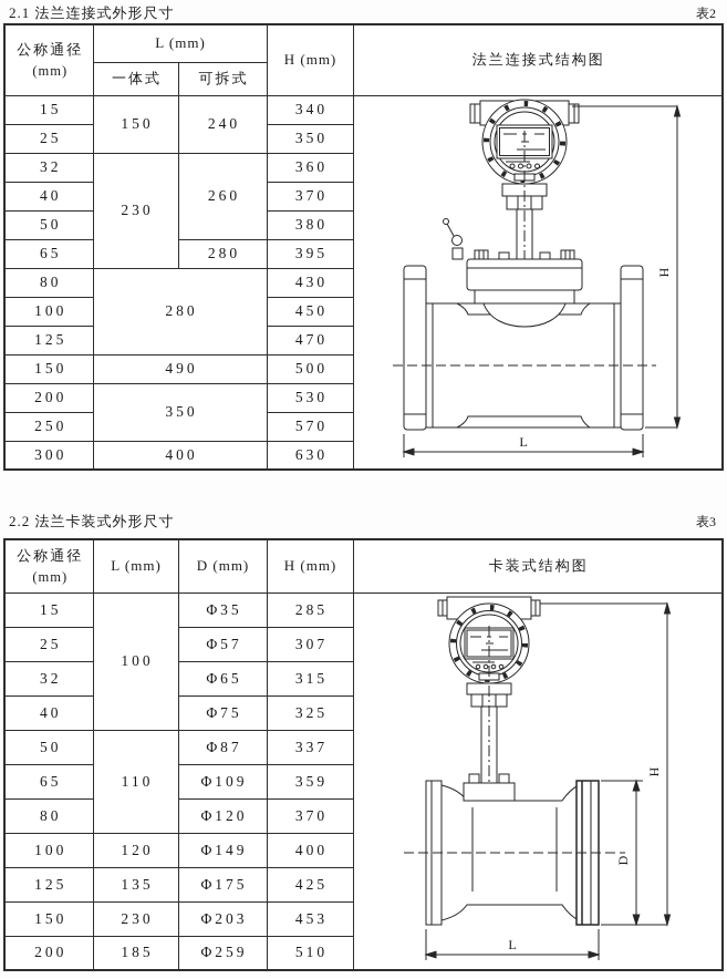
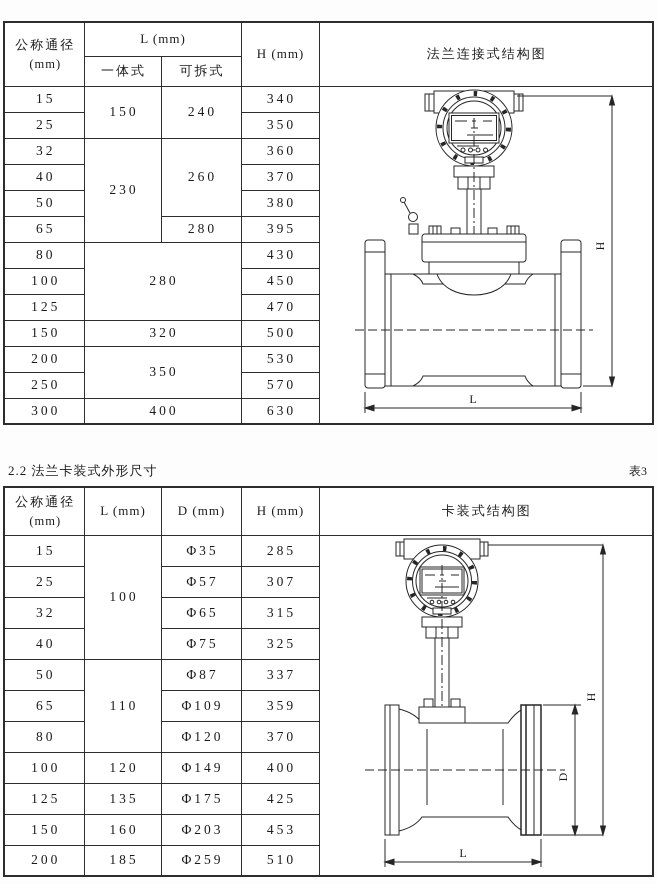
- 2.1 法兰连接式外形尺寸
- 表2
  公称通径 (mm)	L (mm)	H (mm)	法兰连接式结构图
  一体式	可拆式
  25	350
  32	230	260	360
  40	370
  50	380
  65	280	395
  80	280	430
  100	450
  125	470
- 150	490	500
+ 150	320	500
  200	350	530
  250	570
  300	400	630
  2.2 法兰卡装式外形尺寸
  表3
  公称通径 (mm)	L (mm)	D (mm)	H (mm)	卡装式结构图
  25	Φ57	307
  32	Φ65	315
  40	Φ75	325
  50	110	Φ87	337
  65	Φ109	359
  80	Φ120	370
  100	120	Φ149	400
  125	135	Φ175	425
- 150	230	Φ203	453
+ 150	160	Φ203	453
  200	185	Φ259	510
